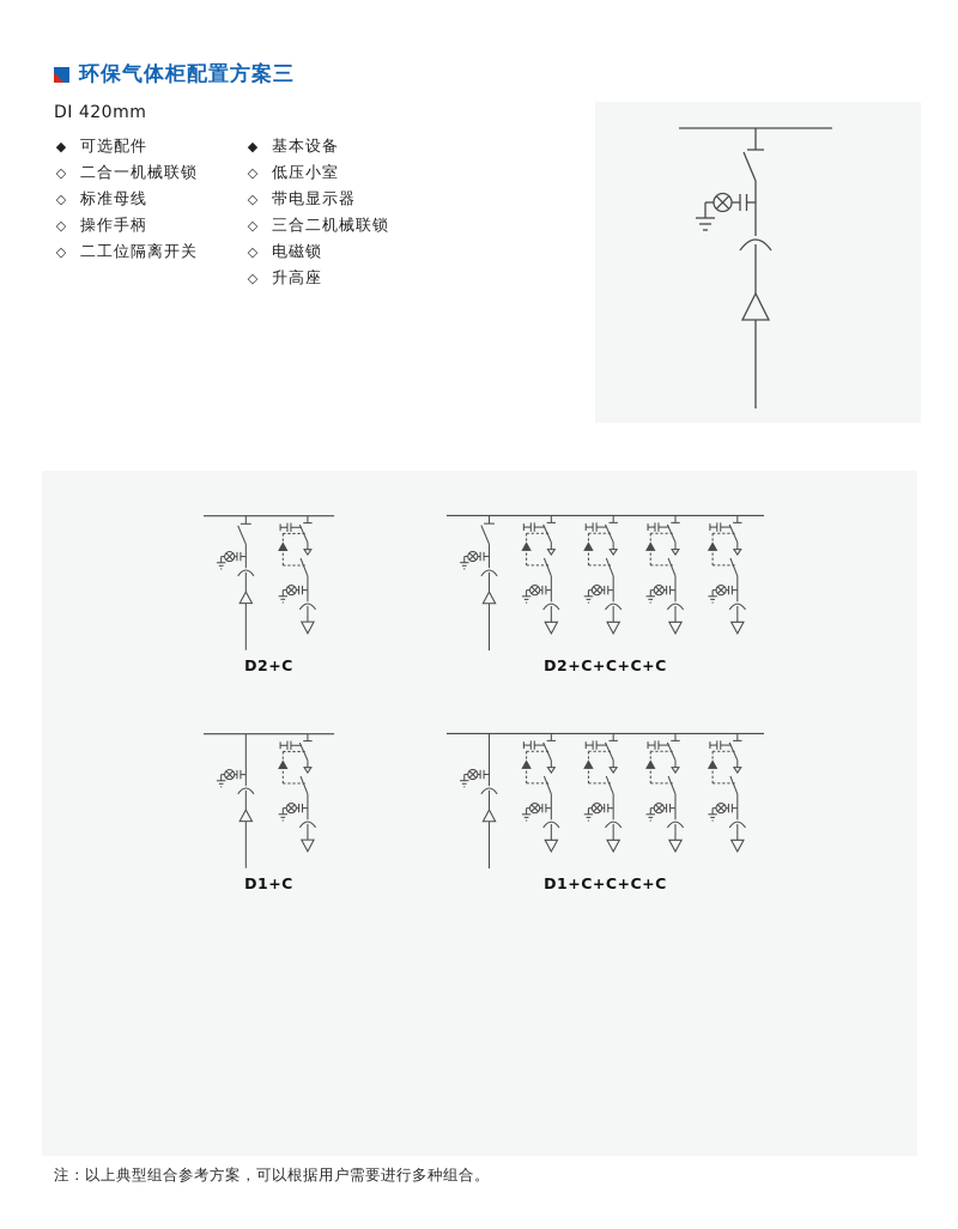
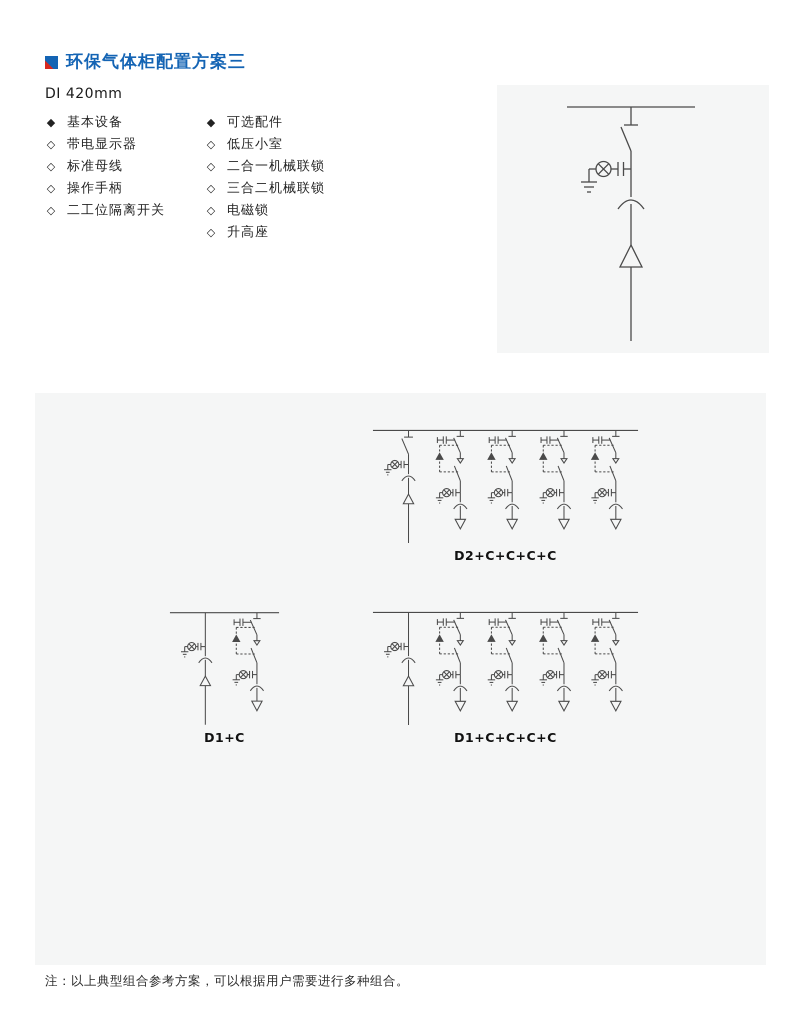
  环保气体柜配置方案三
  DI 420mm
  ◆
- 可选配件
+ 基本设备
  ◇
- 二合一机械联锁
+ 带电显示器
  ◇
  标准母线
  ◇
  操作手柄
  ◇
  二工位隔离开关
  ◆
- 基本设备
+ 可选配件
  ◇
  低压小室
  ◇
- 带电显示器
+ 二合一机械联锁
  ◇
  三合二机械联锁
  ◇
  电磁锁
  ◇
  升高座
- D2+C
  D2+C+C+C+C
  D1+C
  D1+C+C+C+C
  注：以上典型组合参考方案，可以根据用户需要进行多种组合。
